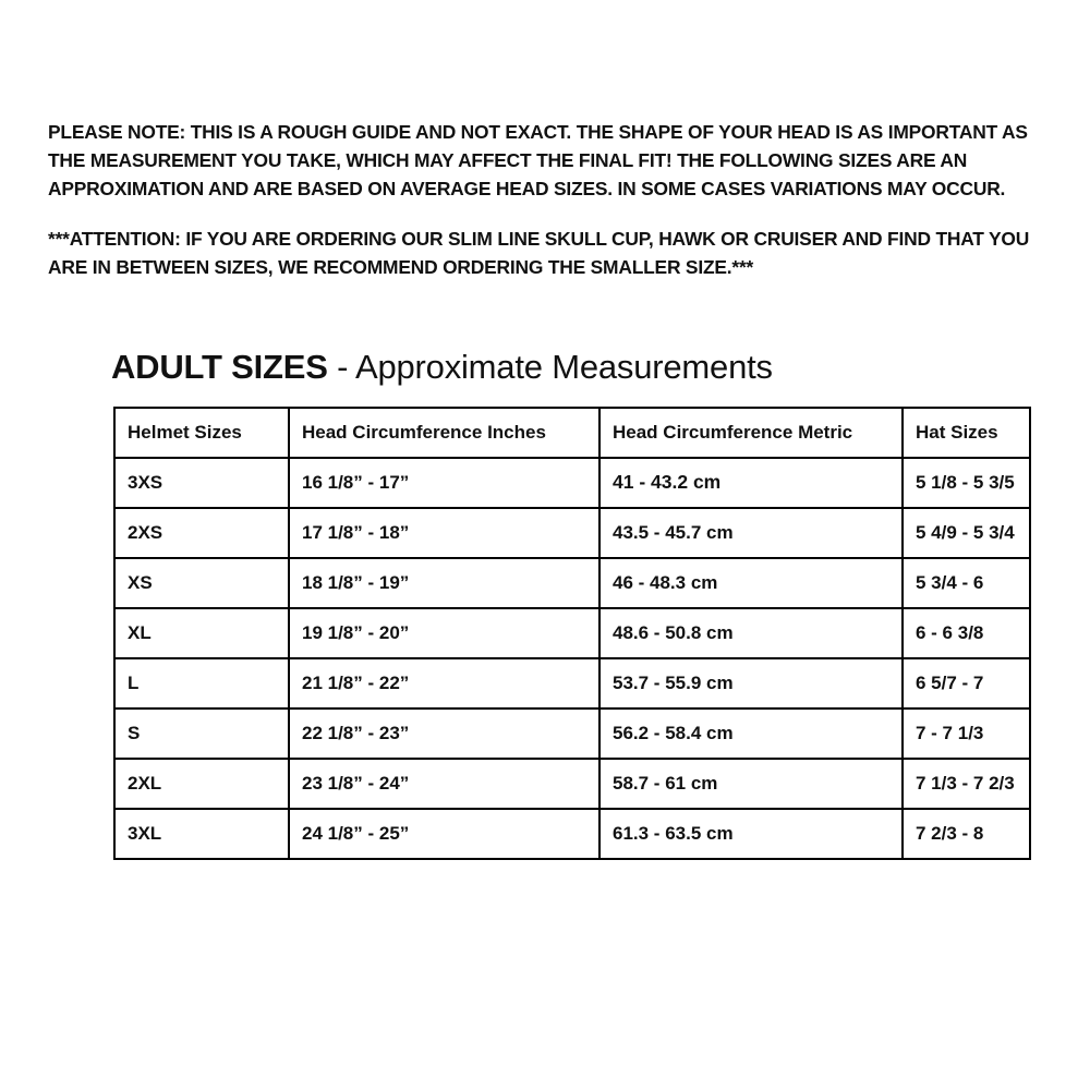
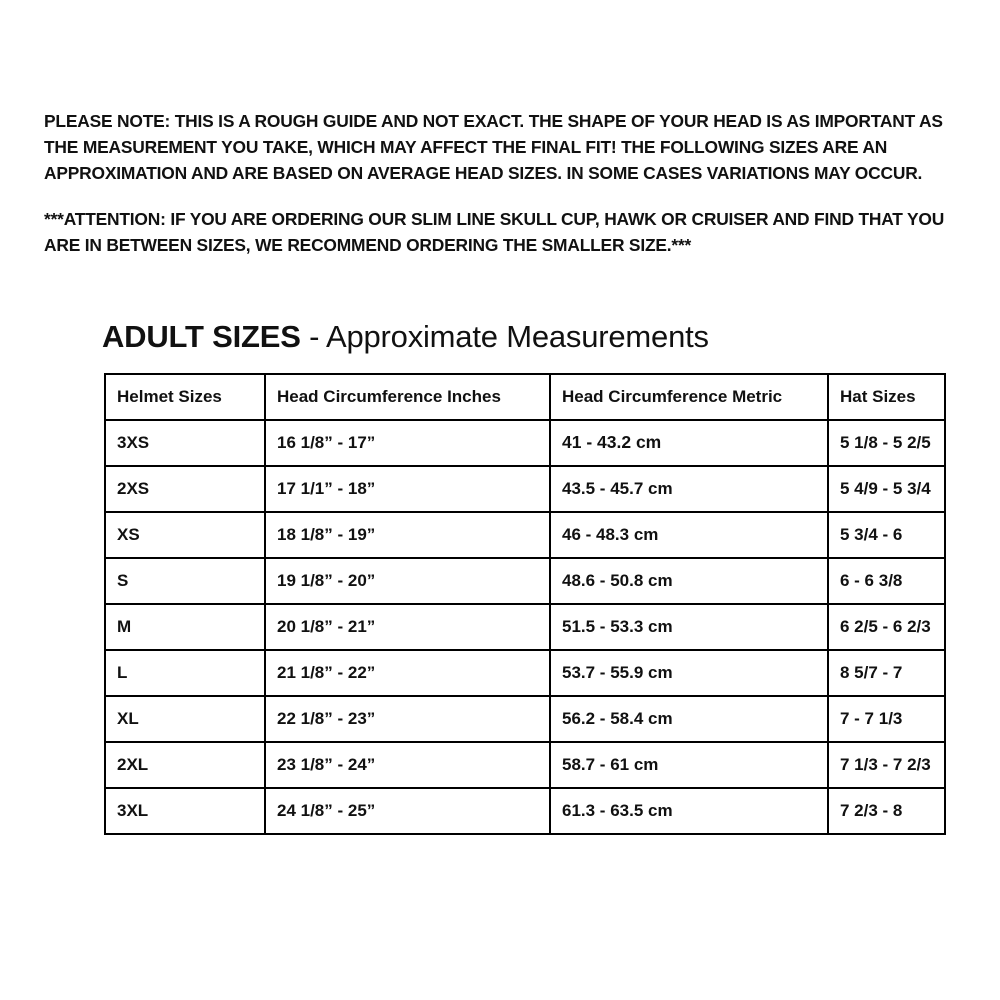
  PLEASE NOTE: THIS IS A ROUGH GUIDE AND NOT EXACT. THE SHAPE OF YOUR HEAD IS AS IMPORTANT AS THE MEASUREMENT YOU TAKE, WHICH MAY AFFECT THE FINAL FIT! THE FOLLOWING SIZES ARE AN APPROXIMATION AND ARE BASED ON AVERAGE HEAD SIZES. IN SOME CASES VARIATIONS MAY OCCUR.
  ***ATTENTION: IF YOU ARE ORDERING OUR SLIM LINE SKULL CUP, HAWK OR CRUISER AND FIND THAT YOU ARE IN BETWEEN SIZES, WE RECOMMEND ORDERING THE SMALLER SIZE.***
  ADULT SIZES - Approximate Measurements
  Helmet Sizes	Head Circumference Inches	Head Circumference Metric	Hat Sizes
- 3XS	16 1/8” - 17”	41 - 43.2 cm	5 1/8 - 5 3/5
+ 3XS	16 1/8” - 17”	41 - 43.2 cm	5 1/8 - 5 2/5
- 2XS	17 1/8” - 18”	43.5 - 45.7 cm	5 4/9 - 5 3/4
+ 2XS	17 1/1” - 18”	43.5 - 45.7 cm	5 4/9 - 5 3/4
  XS	18 1/8” - 19”	46 - 48.3 cm	5 3/4 - 6
- XL	19 1/8” - 20”	48.6 - 50.8 cm	6 - 6 3/8
+ S	19 1/8” - 20”	48.6 - 50.8 cm	6 - 6 3/8
+ M	20 1/8” - 21”	51.5 - 53.3 cm	6 2/5 - 6 2/3
- L	21 1/8” - 22”	53.7 - 55.9 cm	6 5/7 - 7
+ L	21 1/8” - 22”	53.7 - 55.9 cm	8 5/7 - 7
- S	22 1/8” - 23”	56.2 - 58.4 cm	7 - 7 1/3
+ XL	22 1/8” - 23”	56.2 - 58.4 cm	7 - 7 1/3
  2XL	23 1/8” - 24”	58.7 - 61 cm	7 1/3 - 7 2/3
  3XL	24 1/8” - 25”	61.3 - 63.5 cm	7 2/3 - 8
